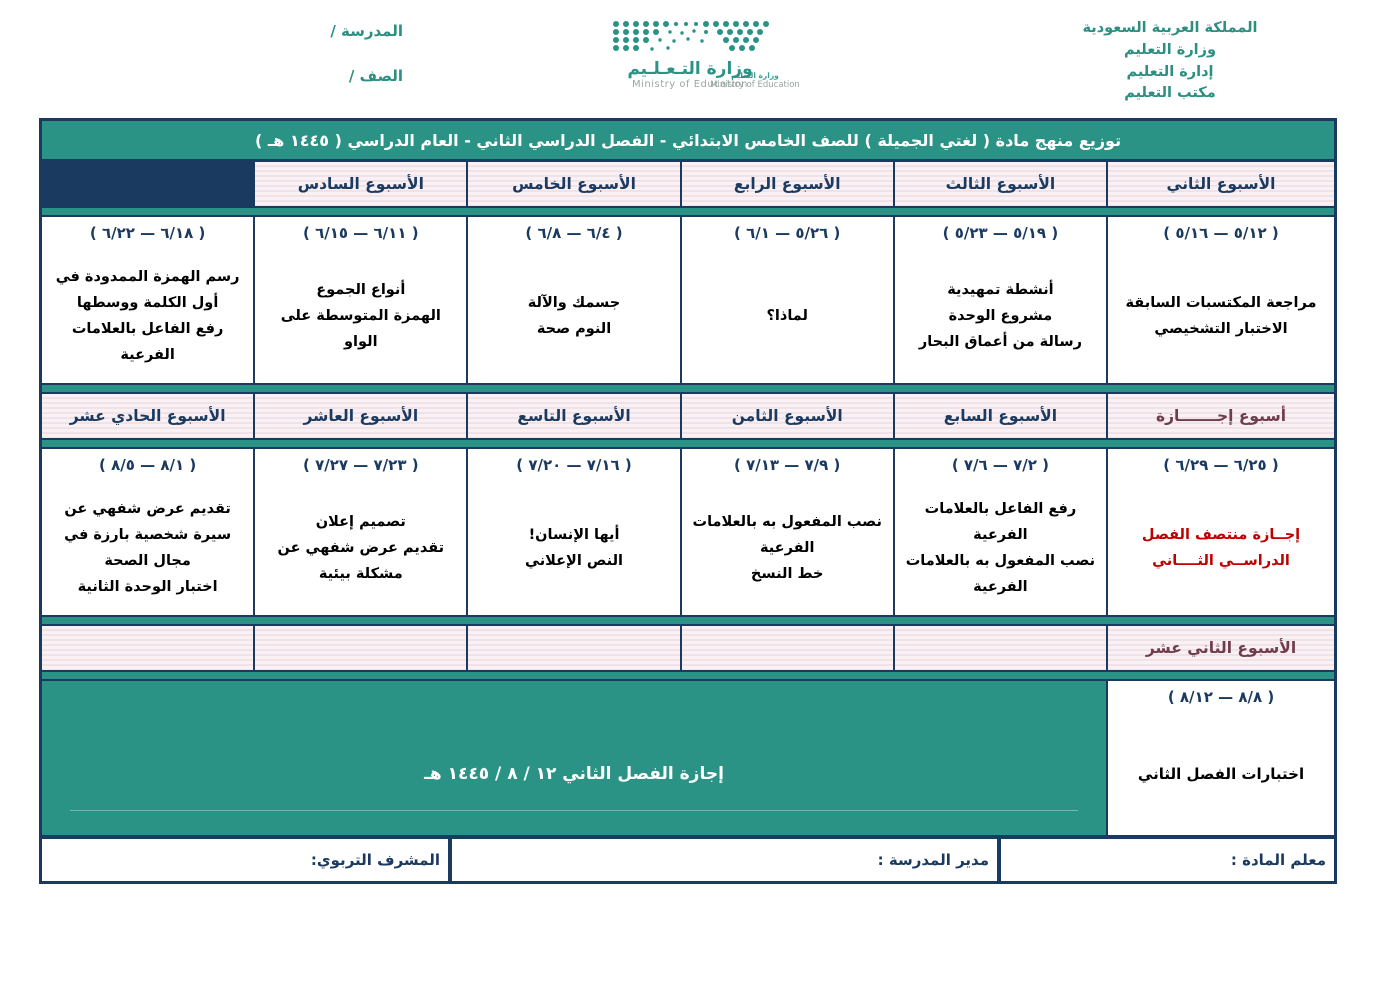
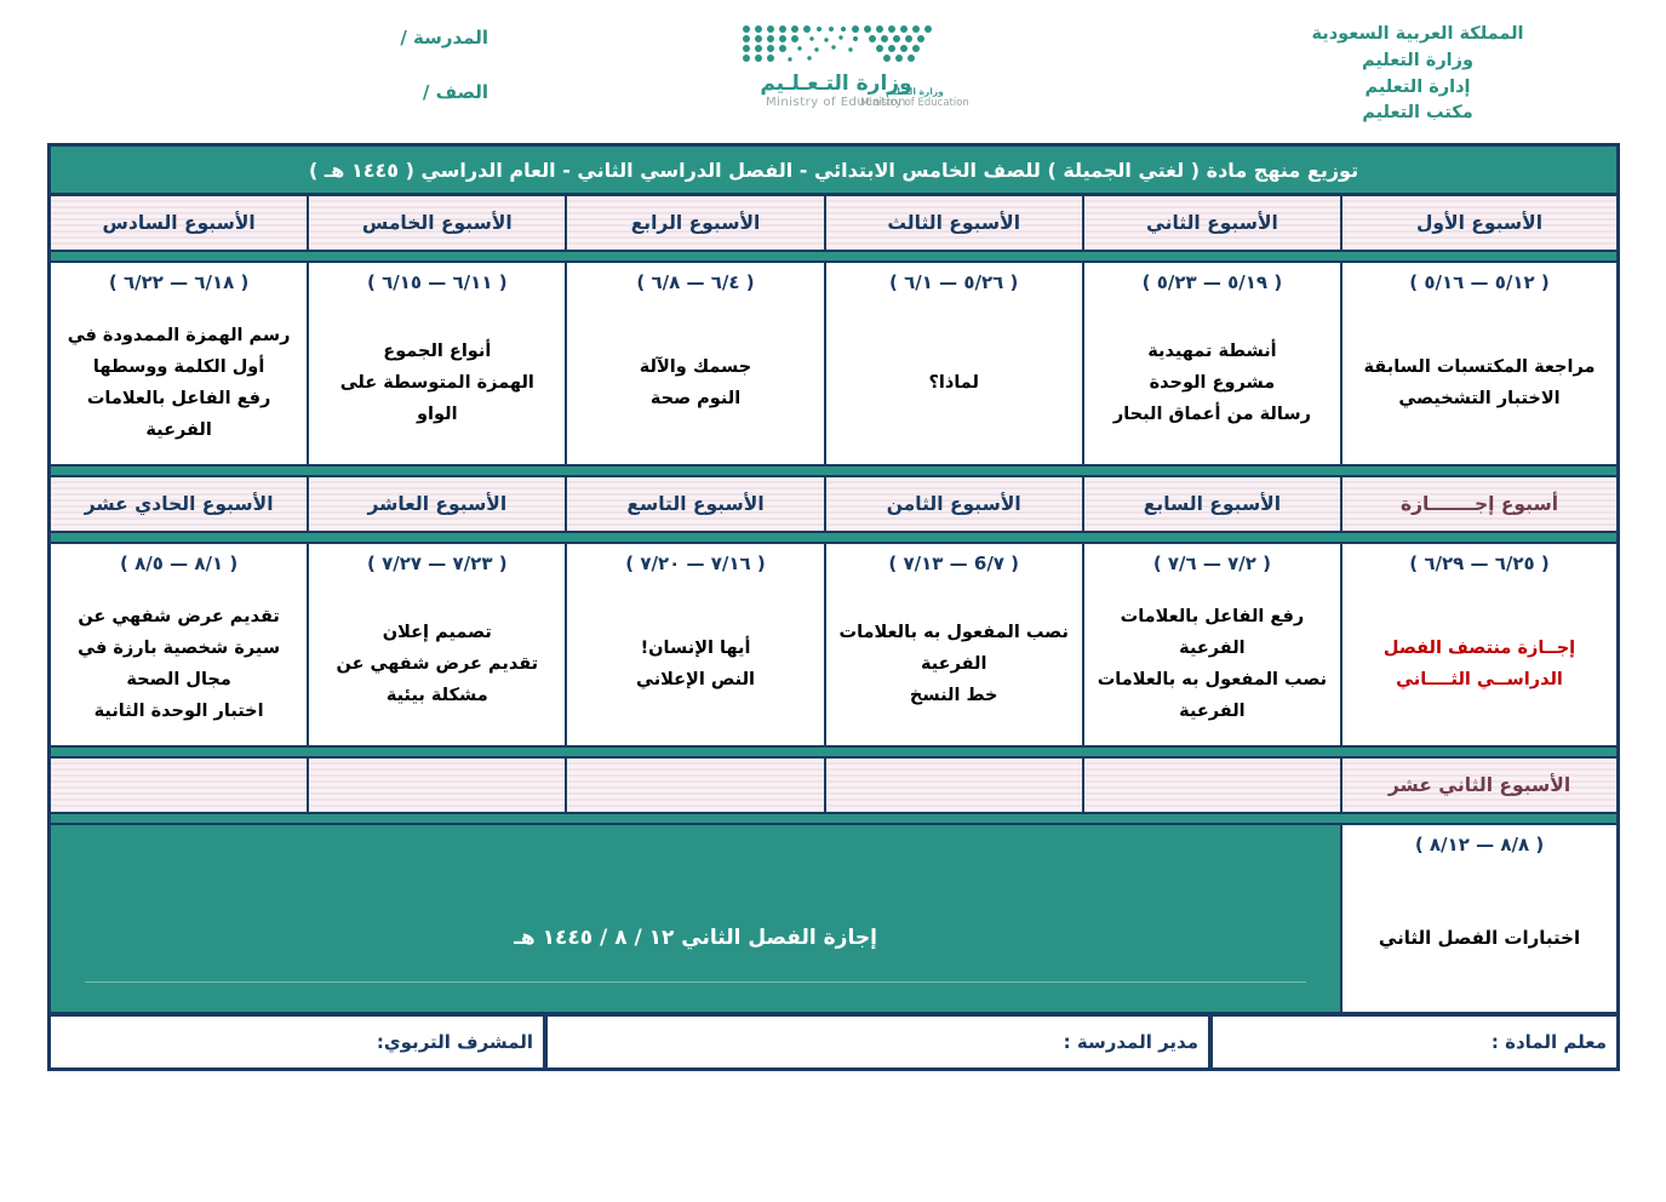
  المملكة العربية السعودية
  وزارة التعليم
  إدارة التعليم
  مكتب التعليم
  وزارة التـعـلـيم
  Ministry of Education
  وزارة التعليم
  Ministry of Education
  المدرسة /
  الصف /
  توزيع منهج مادة ( لغتي الجميلة ) للصف الخامس الابتدائي - الفصل الدراسي الثاني - العام الدراسي ( ١٤٤٥ هـ )
+ الأسبوع الأول
  الأسبوع الثاني
  الأسبوع الثالث
  الأسبوع الرابع
  الأسبوع الخامس
  الأسبوع السادس
  ( ٥/١٢ — ٥/١٦ )
  ( ٥/١٩ — ٥/٢٣ )
  ( ٥/٢٦ — ٦/١ )
  ( ٦/٤ — ٦/٨ )
  ( ٦/١١ — ٦/١٥ )
  ( ٦/١٨ — ٦/٢٢ )
  مراجعة المكتسبات السابقة
  الاختبار التشخيصي
  أنشطة تمهيدية
  مشروع الوحدة
  رسالة من أعماق البحار
  لماذا؟
  جسمك والآلة
  النوم صحة
  أنواع الجموع
  الهمزة المتوسطة على
  الواو
  رسم الهمزة الممدودة في
  أول الكلمة ووسطها
  رفع الفاعل بالعلامات
  الفرعية
  أسبوع إجـــــــازة
  الأسبوع السابع
  الأسبوع الثامن
  الأسبوع التاسع
  الأسبوع العاشر
  الأسبوع الحادي عشر
  ( ٦/٢٥ — ٦/٢٩ )
  ( ٧/٢ — ٧/٦ )
- ( ٧/٩ — ٧/١٣ )
+ ( ٧/6 — ٧/١٣ )
  ( ٧/١٦ — ٧/٢٠ )
  ( ٧/٢٣ — ٧/٢٧ )
  ( ٨/١ — ٨/٥ )
  إجــازة منتصف الفصل
  الدراســي الثــــاني
  رفع الفاعل بالعلامات
  الفرعية
  نصب المفعول به بالعلامات
  الفرعية
  نصب المفعول به بالعلامات
  الفرعية
  خط النسخ
  أيها الإنسان!
  النص الإعلاني
  تصميم إعلان
  تقديم عرض شفهي عن
  مشكلة بيئية
  تقديم عرض شفهي عن
  سيرة شخصية بارزة في
  مجال الصحة
  اختبار الوحدة الثانية
  الأسبوع الثاني عشر
  ( ٨/٨ — ٨/١٢ )
  اختبارات الفصل الثاني
  إجازة الفصل الثاني ١٢ / ٨ / ١٤٤٥ هـ
  معلم المادة :
  مدير المدرسة :
  المشرف التربوي:
